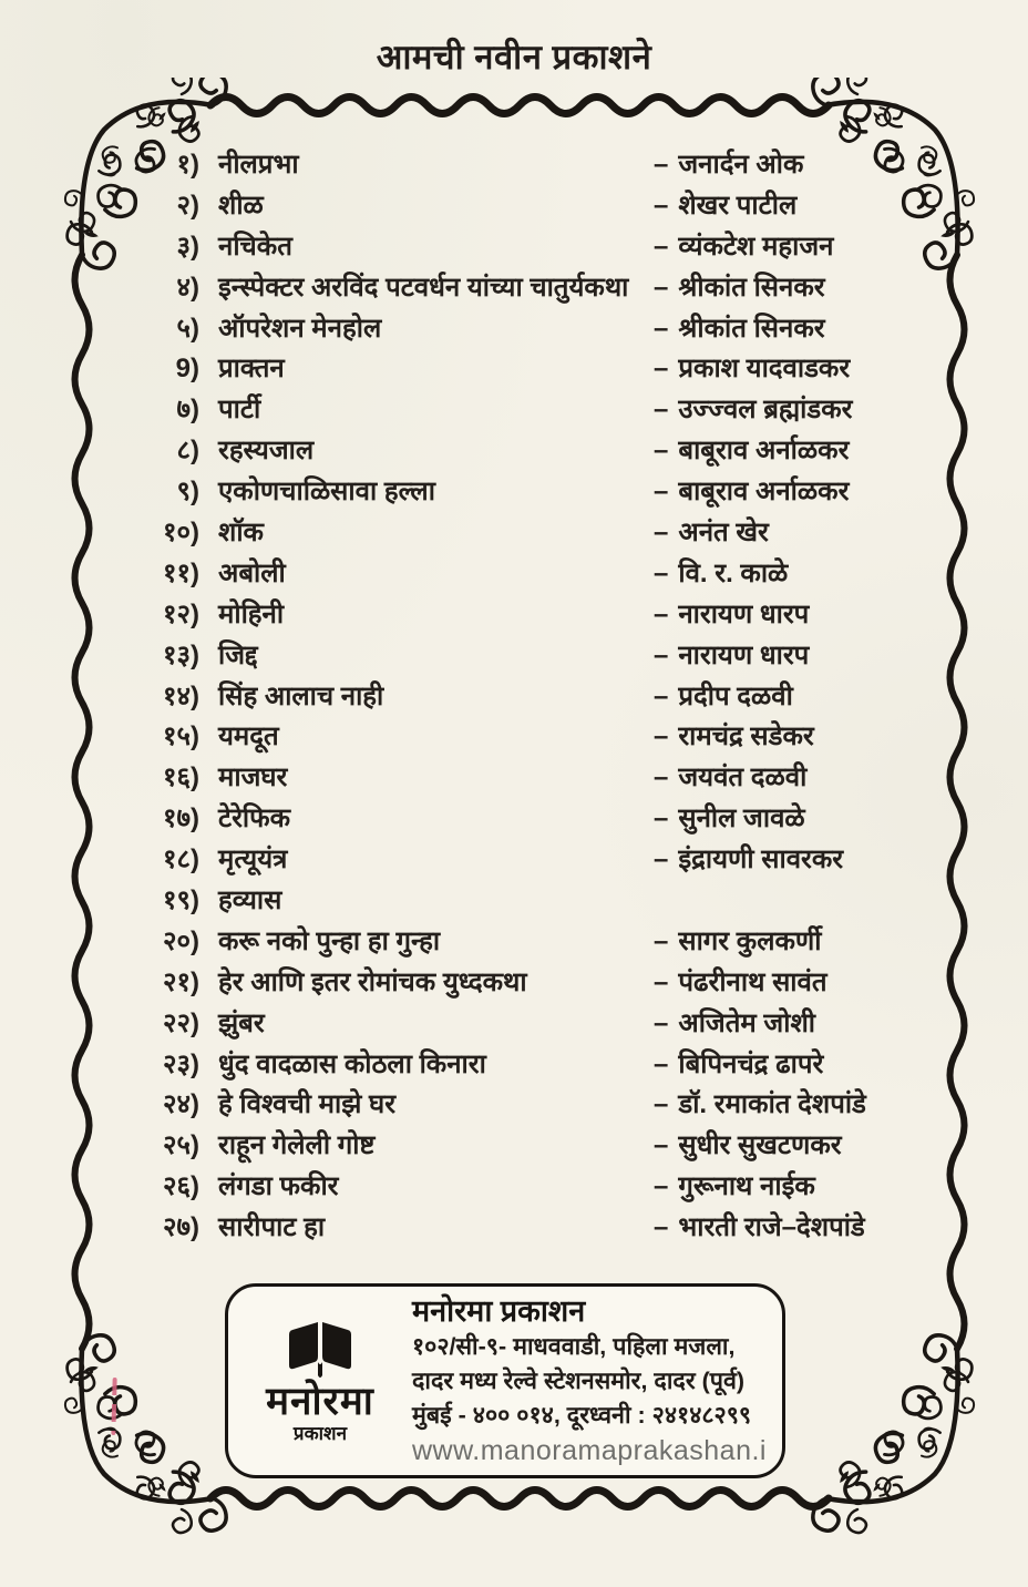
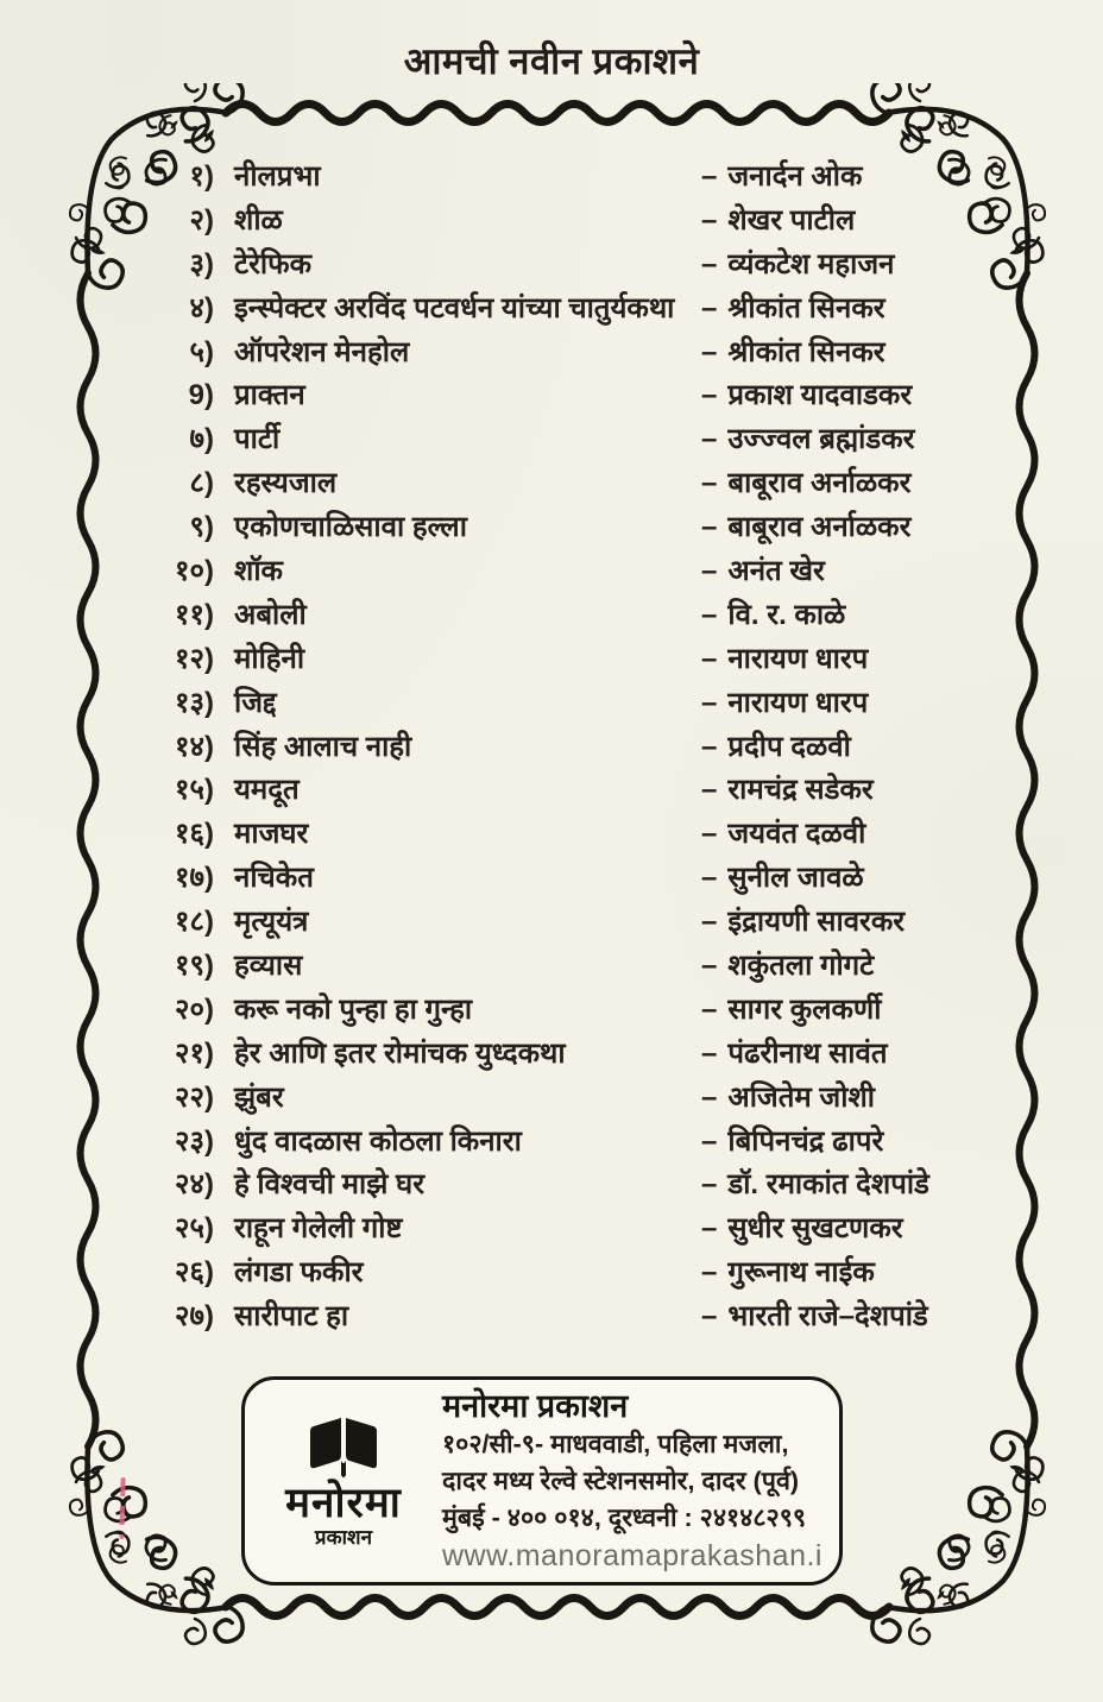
  आमची नवीन प्रकाशने
  १)
  नीलप्रभा
  – जनार्दन ओक
  २)
  शीळ
  – शेखर पाटील
  ३)
- नचिकेत
+ टेरेफिक
  – व्यंकटेश महाजन
  ४)
  इन्स्पेक्टर अरविंद पटवर्धन यांच्या चातुर्यकथा
  – श्रीकांत सिनकर
  ५)
  ऑपरेशन मेनहोल
  – श्रीकांत सिनकर
  9)
  प्राक्तन
  – प्रकाश यादवाडकर
  ७)
  पार्टी
  – उज्ज्वल ब्रह्मांडकर
  ८)
  रहस्यजाल
  – बाबूराव अर्नाळकर
  ९)
  एकोणचाळिसावा हल्ला
  – बाबूराव अर्नाळकर
  १०)
  शॉक
  – अनंत खेर
  ११)
  अबोली
  – वि. र. काळे
  १२)
  मोहिनी
  – नारायण धारप
  १३)
  जिद्द
  – नारायण धारप
  १४)
  सिंह आलाच नाही
  – प्रदीप दळवी
  १५)
  यमदूत
  – रामचंद्र सडेकर
  १६)
  माजघर
  – जयवंत दळवी
  १७)
- टेरेफिक
+ नचिकेत
  – सुनील जावळे
  १८)
  मृत्यूयंत्र
  – इंद्रायणी सावरकर
  १९)
  हव्यास
+ – शकुंतला गोगटे
  २०)
  करू नको पुन्हा हा गुन्हा
  – सागर कुलकर्णी
  २१)
  हेर आणि इतर रोमांचक युध्दकथा
  – पंढरीनाथ सावंत
  २२)
  झुंबर
  – अजितेम जोशी
  २३)
  धुंद वादळास कोठला किनारा
  – बिपिनचंद्र ढापरे
  २४)
  हे विश्वची माझे घर
  – डॉ. रमाकांत देशपांडे
  २५)
  राहून गेलेली गोष्ट
  – सुधीर सुखटणकर
  २६)
  लंगडा फकीर
  – गुरूनाथ नाईक
  २७)
  सारीपाट हा
  – भारती राजे–देशपांडे
  मनोरमा
  प्रकाशन
  मनोरमा प्रकाशन
  १०२/सी-९- माधववाडी, पहिला मजला,
  दादर मध्य रेल्वे स्टेशनसमोर, दादर (पूर्व)
  मुंबई - ४०० ०१४, दूरध्वनी : २४१४८२९९
  www.manoramaprakashan.i
